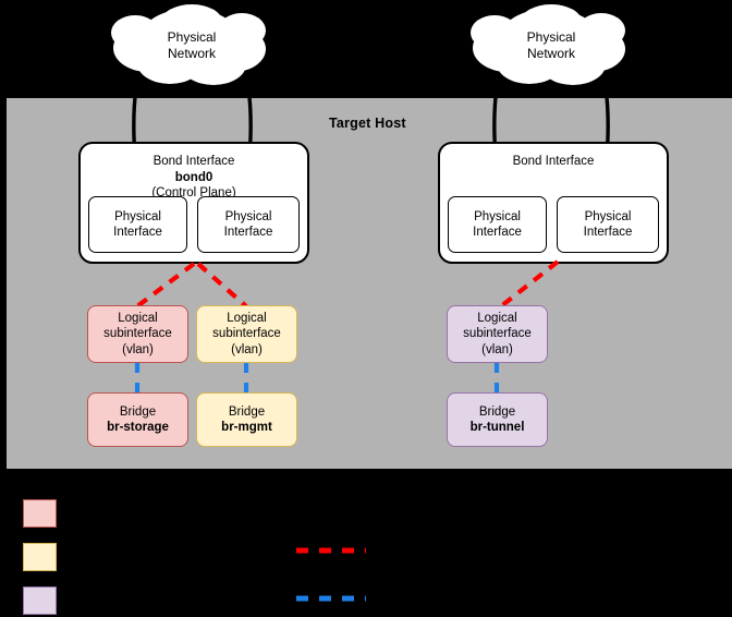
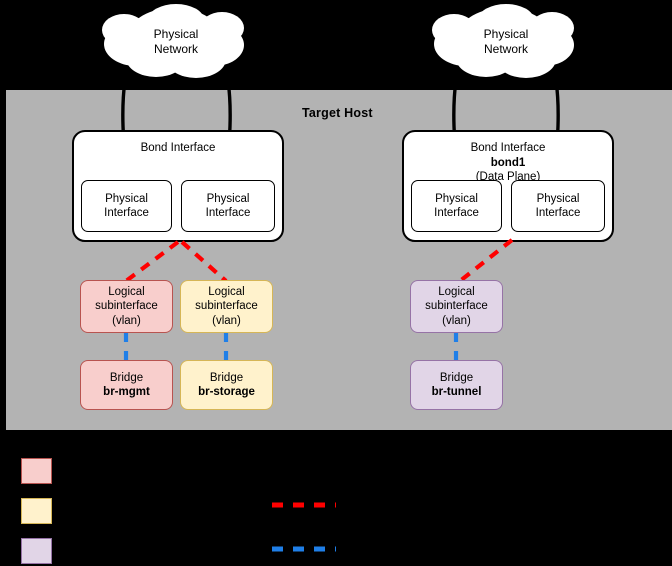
  Target Host
  Physical
  Network
  Physical
  Network
  Bond Interface
- bond0
- (Control Plane)
  Physical
  Interface
  Physical
  Interface
  Bond Interface
+ bond1
+ (Data Plane)
  Physical
  Interface
  Physical
  Interface
  Logical
  subinterface
  (vlan)
  Logical
  subinterface
  (vlan)
  Logical
  subinterface
  (vlan)
  Bridge
- br-storage
+ br-mgmt
  Bridge
- br-mgmt
+ br-storage
  Bridge
  br-tunnel
